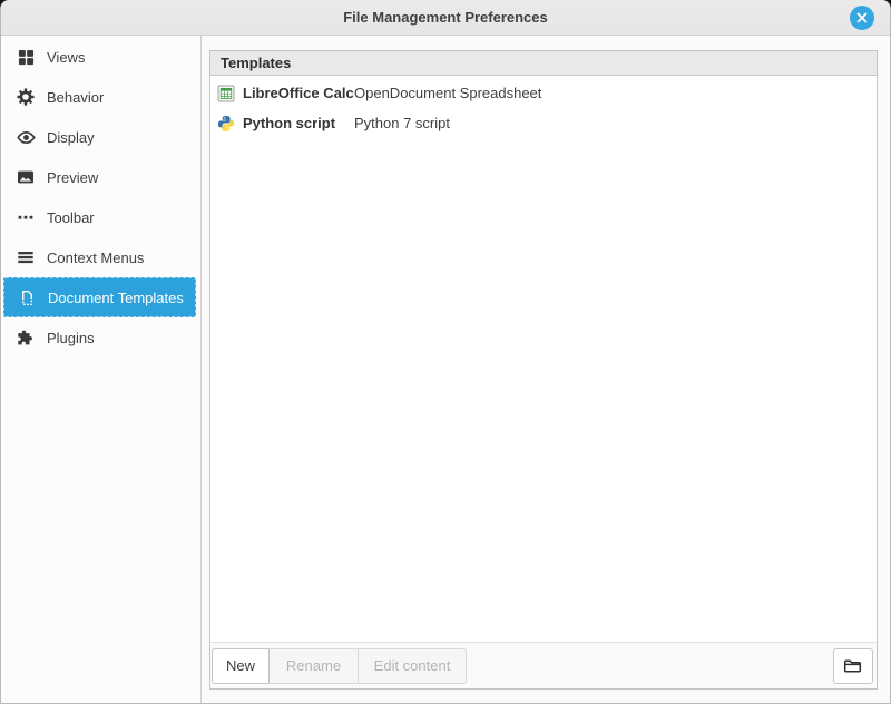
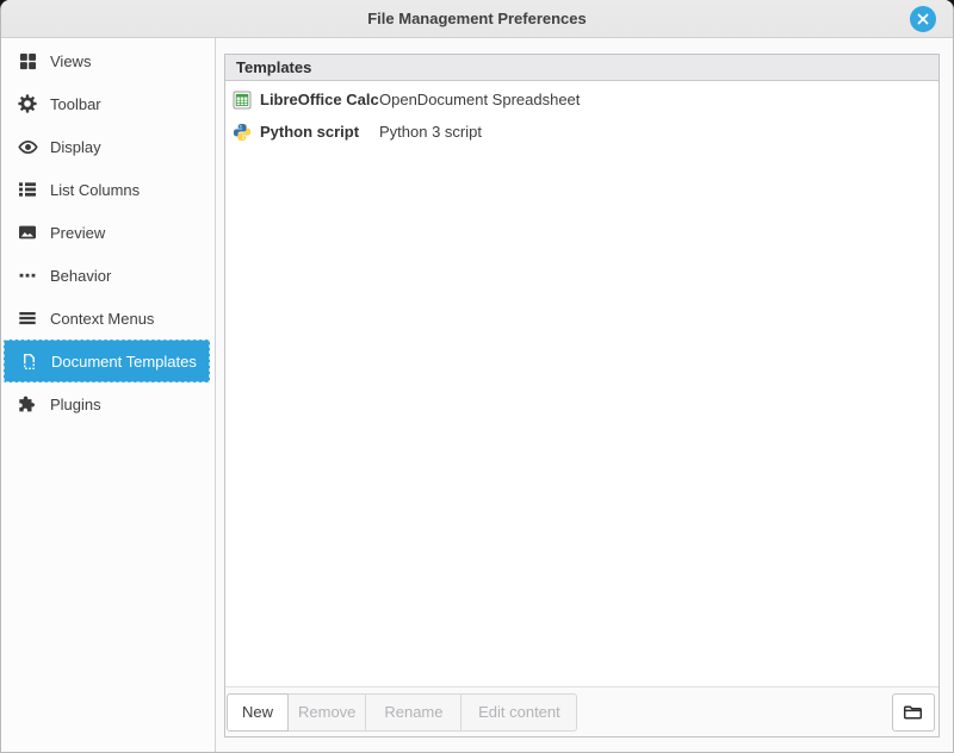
  File Management Preferences
  Views
- Behavior
+ Toolbar
  Display
+ List Columns
  Preview
- Toolbar
+ Behavior
  Context Menus
  Document Templates
  Plugins
  Templates
  LibreOffice Calc
  OpenDocument Spreadsheet
  Python script
- Python 7 script
+ Python 3 script
  New
+ Remove
  Rename
  Edit content
